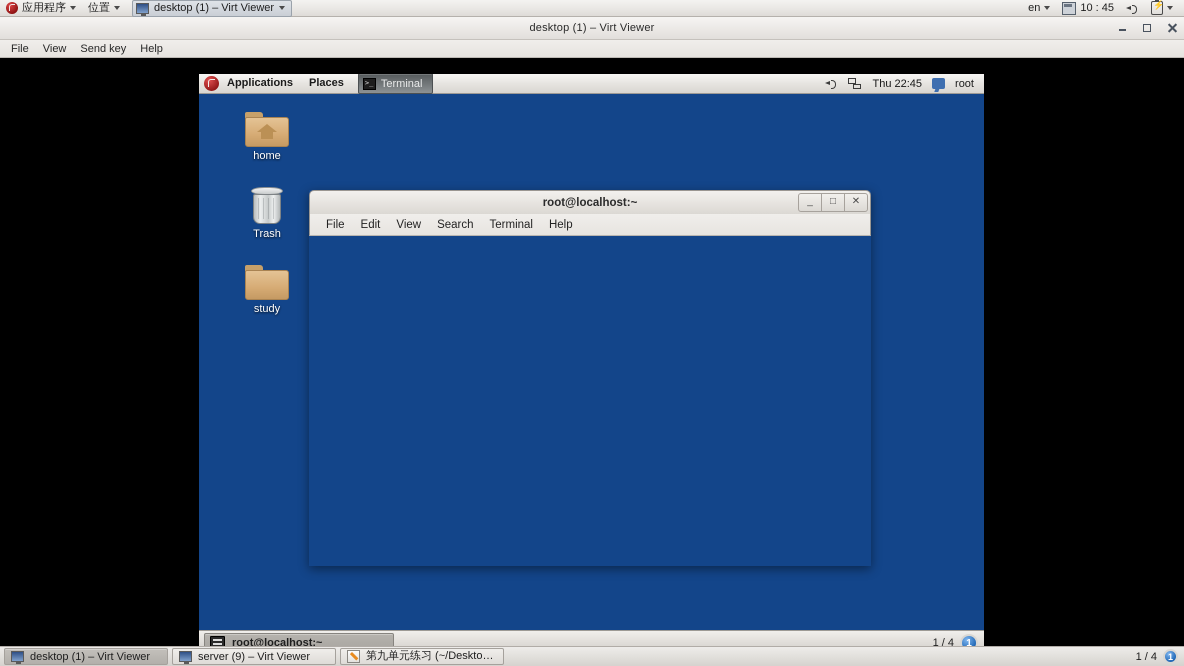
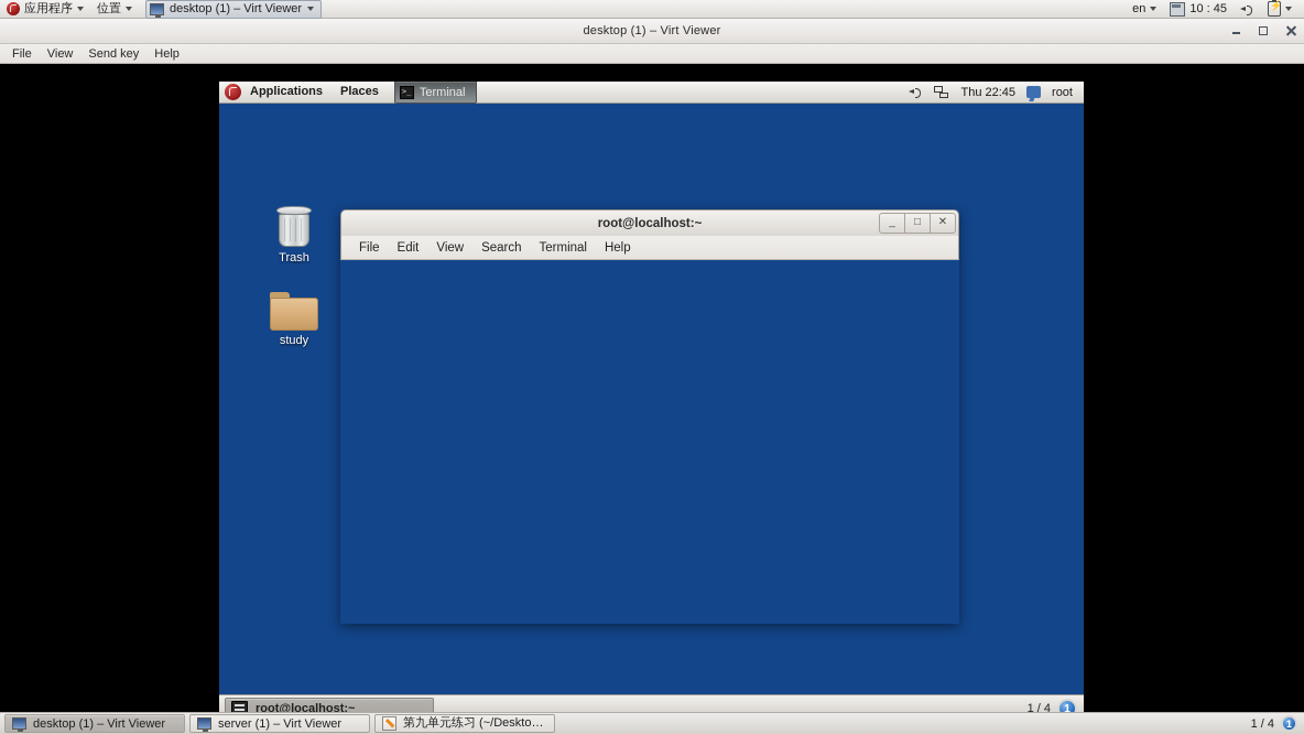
  应用程序
  位置
  desktop (1) – Virt Viewer
  en
  10 : 45
  desktop (1) – Virt Viewer
  File
  View
  Send key
  Help
  Applications
  Places
  Terminal
  Thu 22:45
  root
- home
  Trash
  study
  root@localhost:~
  _
  □
  ✕
  File
  Edit
  View
  Search
  Terminal
  Help
  root@localhost:~
  1 / 4
  1
  desktop (1) – Virt Viewer
- server (9) – Virt Viewer
+ server (1) – Virt Viewer
  第九单元练习 (~/Desktop/
  1 / 4
  1
